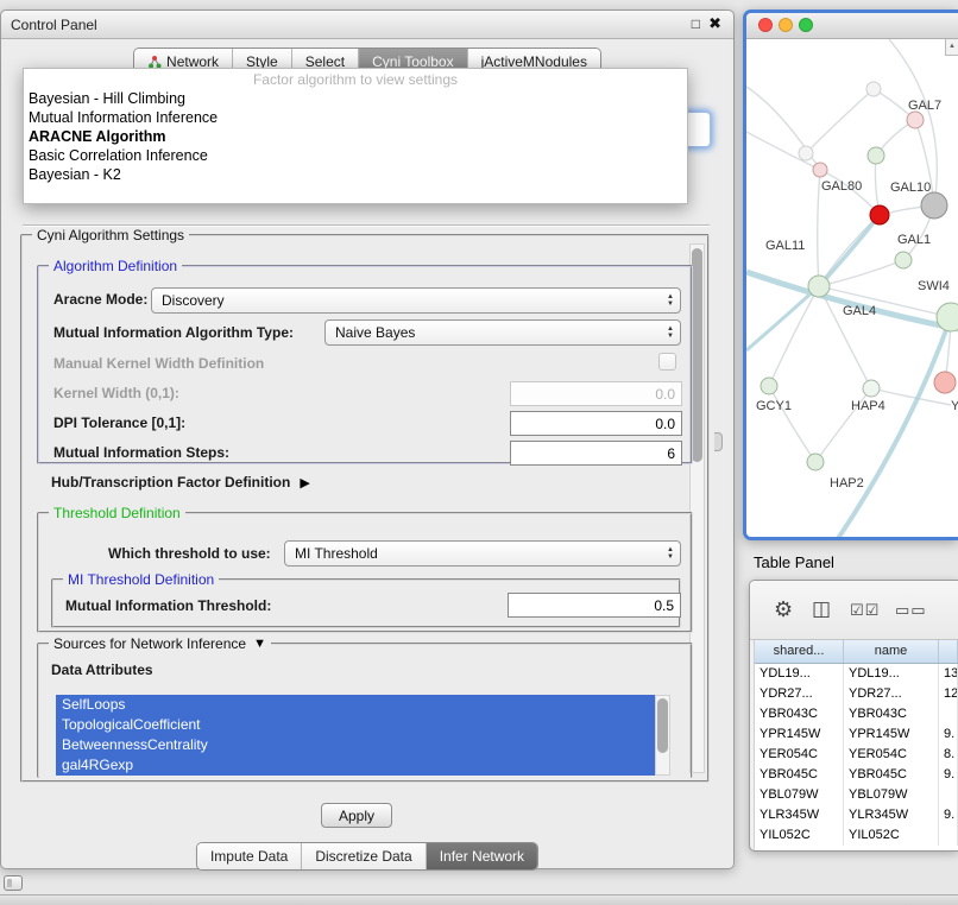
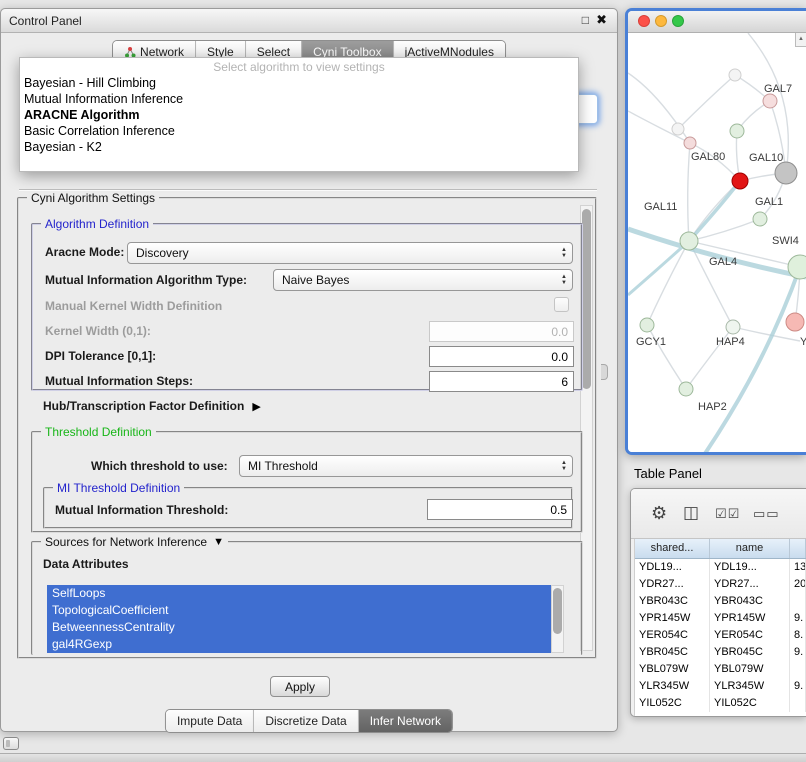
  Control Panel
  □
  ✖
  Network
  Style
  Select
  Cyni Toolbox
  jActiveMNodules
- Factor algorithm to view settings
+ Select algorithm to view settings
  Bayesian - Hill Climbing
  Mutual Information Inference
  ARACNE Algorithm
  Basic Correlation Inference
  Bayesian - K2
  Cyni Algorithm Settings
  Algorithm Definition
  Aracne Mode:
  Discovery
  Mutual Information Algorithm Type:
  Naive Bayes
  Manual Kernel Width Definition
  Kernel Width (0,1):
  0.0
  DPI Tolerance [0,1]:
  0.0
  Mutual Information Steps:
  6
  Hub/Transcription Factor Definition
  ▶
  Threshold Definition
  Which threshold to use:
  MI Threshold
  MI Threshold Definition
  Mutual Information Threshold:
  0.5
  Sources for Network Inference
  ▼
  Data Attributes
  SelfLoops
  TopologicalCoefficient
  BetweennessCentrality
  gal4RGexp
  Apply
  Impute Data
  Discretize Data
  Infer Network
  GAL7
  GAL80
  GAL10
  GAL11
  GAL1
  SWI4
  GAL4
  GCY1
  HAP4
  HAP2
  Y
  Table Panel
  ⚙
  ◫
  ☑☑
  ▭▭
  shared...
  name
  YDL19...
  YDL19...
  13
  YDR27...
  YDR27...
- 12
+ 20
  YBR043C
  YBR043C
  YPR145W
  YPR145W
  9.
  YER054C
  YER054C
  8.
  YBR045C
  YBR045C
  9.
  YBL079W
  YBL079W
  YLR345W
  YLR345W
  9.
  YIL052C
  YIL052C
